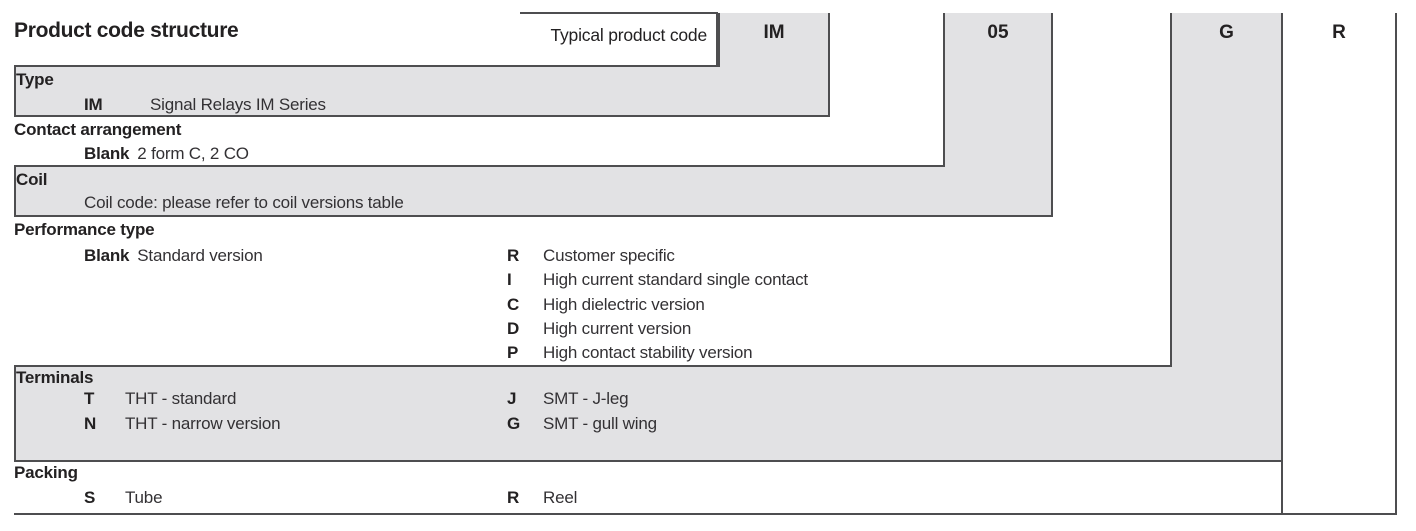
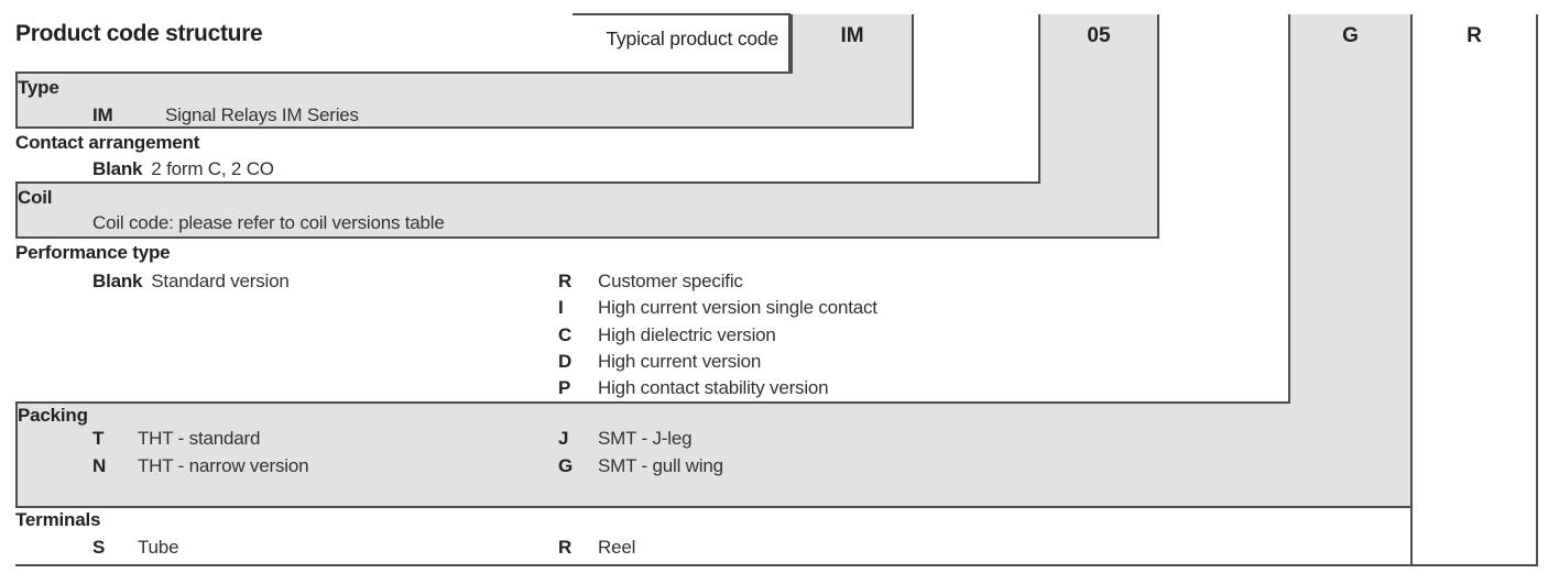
  Product code structure
  Typical product code
  IM
  05
  G
  R
  Type
  IM
  Signal Relays IM Series
  Contact arrangement
  Blank
  2 form C, 2 CO
  Coil
  Coil code: please refer to coil versions table
  Performance type
  Blank
  Standard version
  R
  Customer specific
  I
- High current standard single contact
+ High current version single contact
  C
  High dielectric version
  D
  High current version
  P
  High contact stability version
- Terminals
+ Packing
  T
  THT - standard
  N
  THT - narrow version
  J
  SMT - J-leg
  G
  SMT - gull wing
- Packing
+ Terminals
  S
  Tube
  R
  Reel
